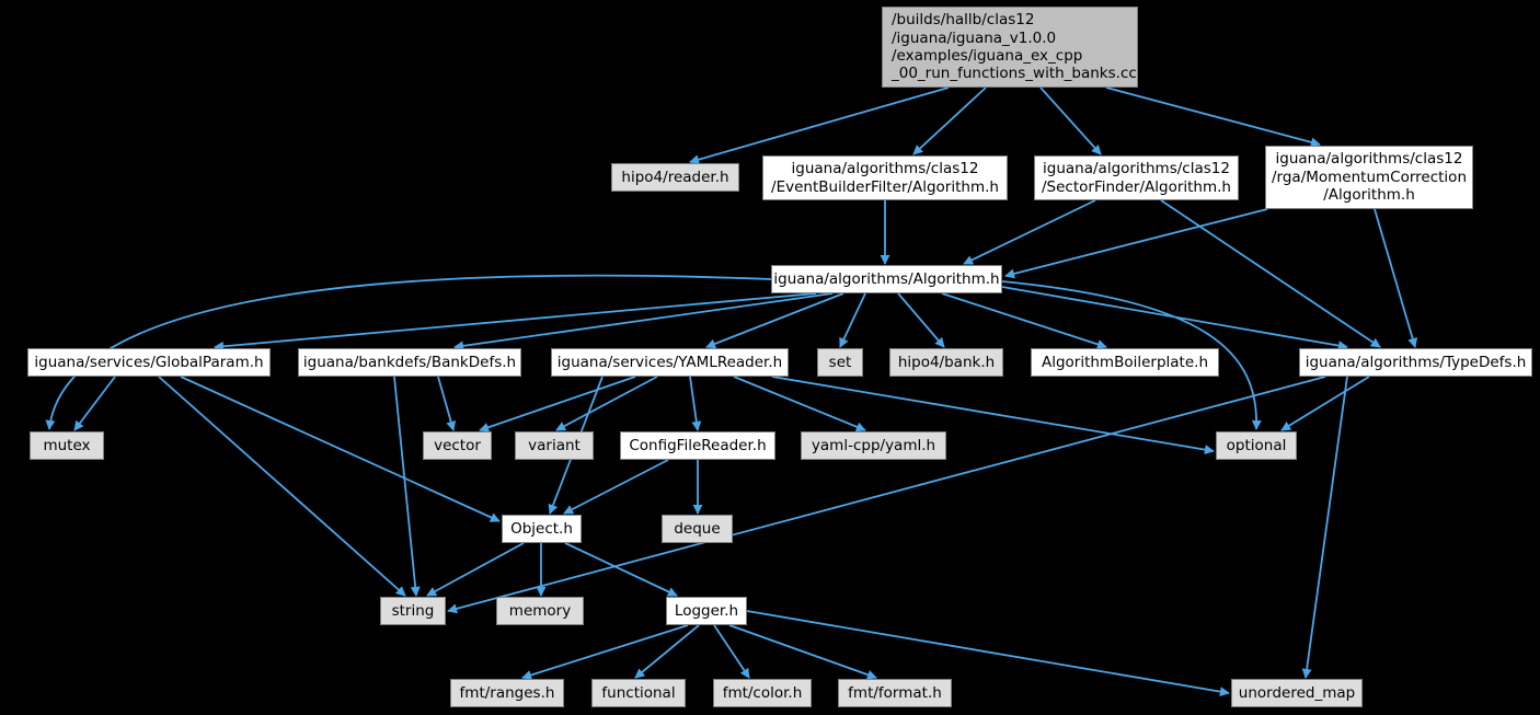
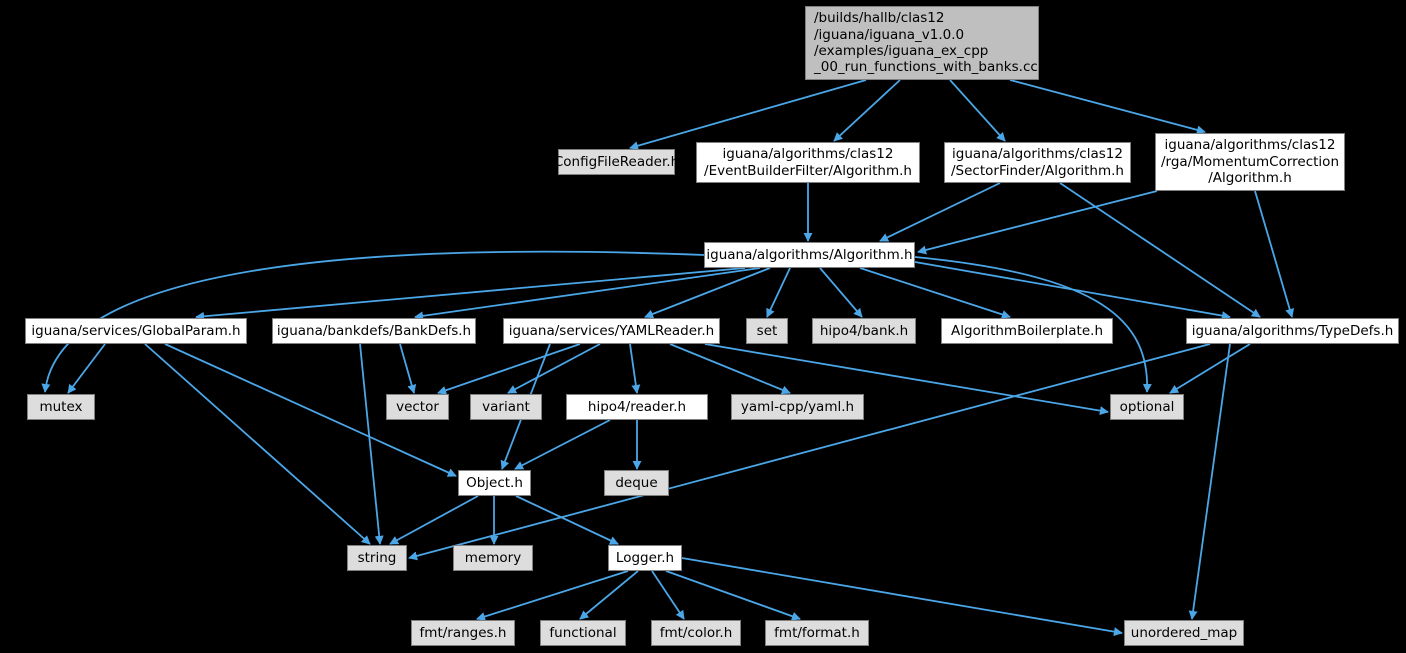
  /builds/hallb/clas12
  /iguana/iguana_v1.0.0
  /examples/iguana_ex_cpp
  _00_run_functions_with_banks.cc
- hipo4/reader.h
+ ConfigFileReader.h
  iguana/algorithms/clas12
  /EventBuilderFilter/Algorithm.h
  iguana/algorithms/clas12
  /SectorFinder/Algorithm.h
  iguana/algorithms/clas12
  /rga/MomentumCorrection
  /Algorithm.h
  iguana/algorithms/Algorithm.h
  iguana/services/GlobalParam.h
  iguana/bankdefs/BankDefs.h
  iguana/services/YAMLReader.h
  set
  hipo4/bank.h
  AlgorithmBoilerplate.h
  iguana/algorithms/TypeDefs.h
  mutex
  vector
  variant
- ConfigFileReader.h
+ hipo4/reader.h
  yaml-cpp/yaml.h
  optional
  Object.h
  deque
  string
  memory
  Logger.h
  fmt/ranges.h
  functional
  fmt/color.h
  fmt/format.h
  unordered_map
